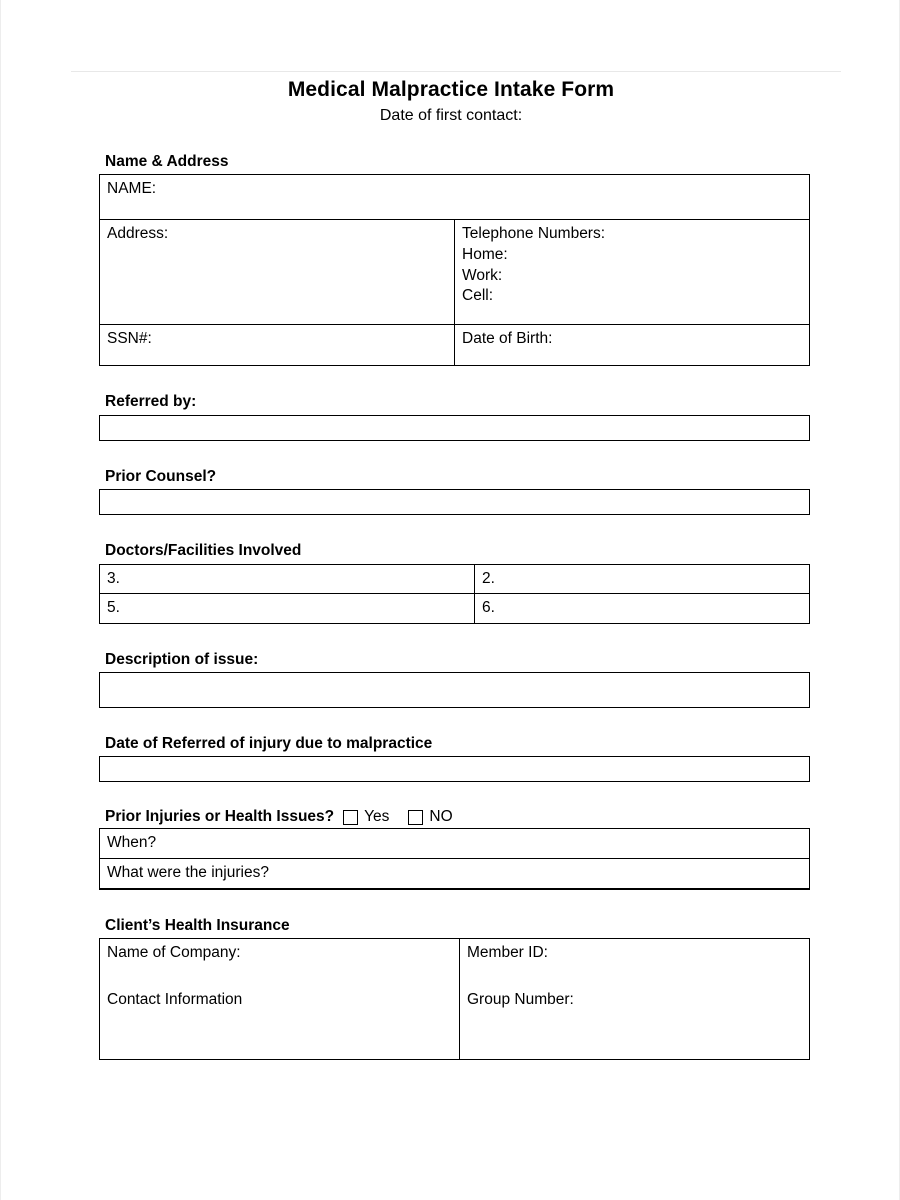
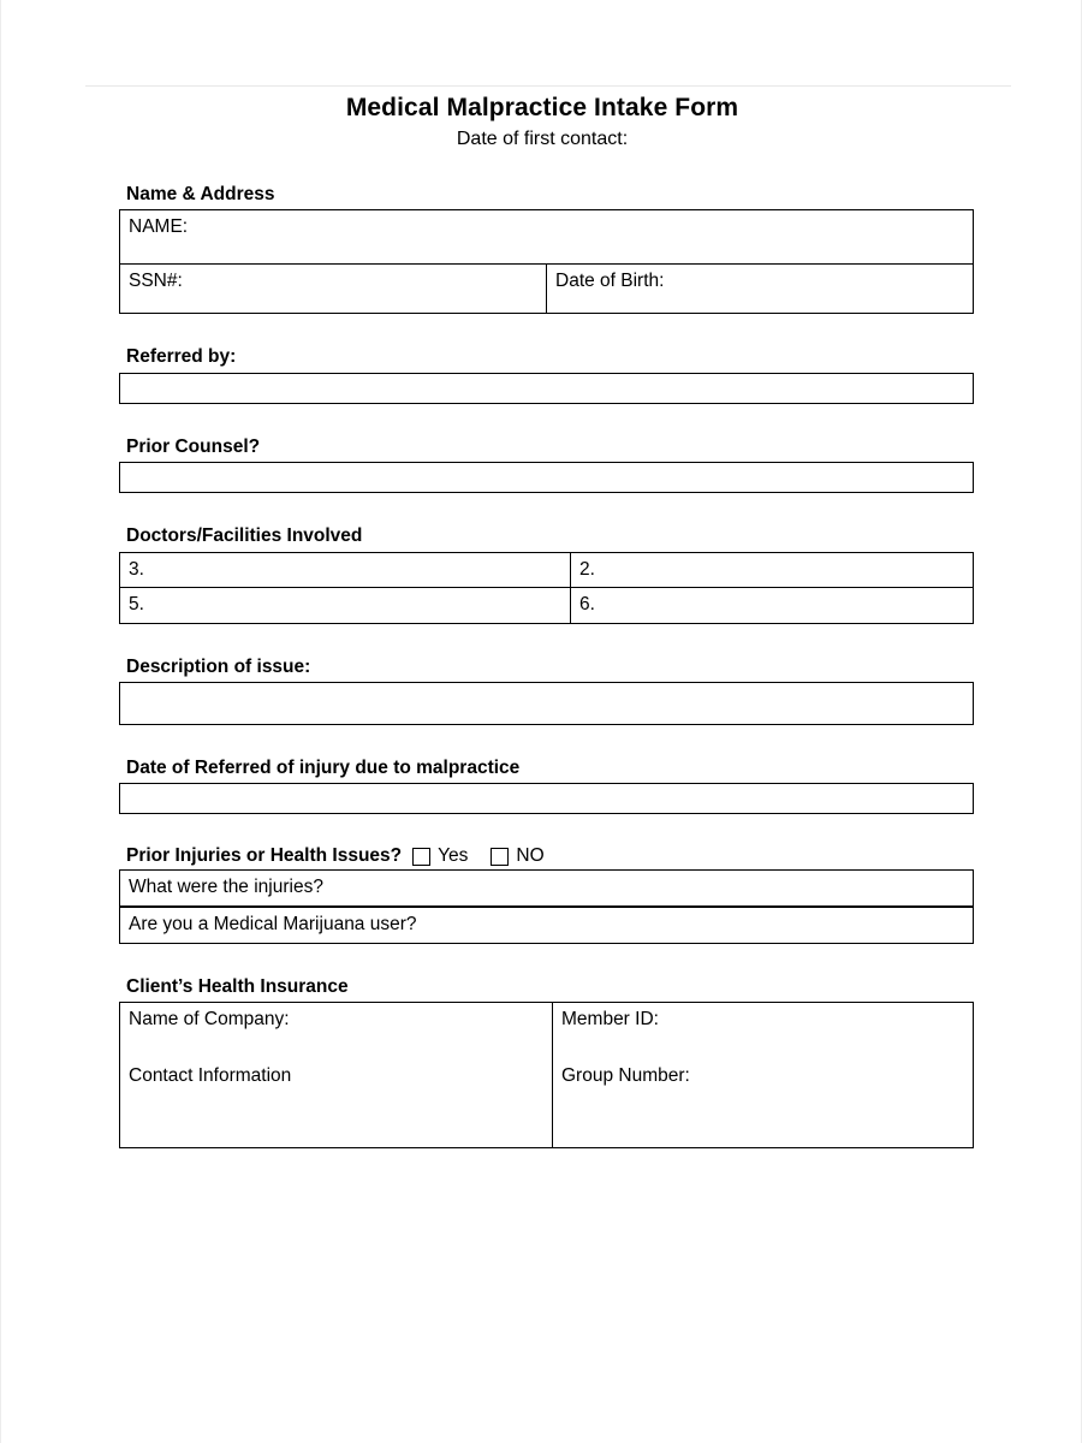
  Medical Malpractice Intake Form
  Date of first contact:
  Name & Address
  NAME:
- Address:	Telephone Numbers: Home: Work: Cell:
  SSN#:	Date of Birth:
  Referred by:
  Prior Counsel?
  Doctors/Facilities Involved
  3.	2.
  5.	6.
  Description of issue:
  Date of Referred of injury due to malpractice
  Prior Injuries or Health Issues?
  Yes
  NO
- When?
  What were the injuries?
+ Are you a Medical Marijuana user?
  Client’s Health Insurance
  Name of Company: Contact Information	Member ID: Group Number:
